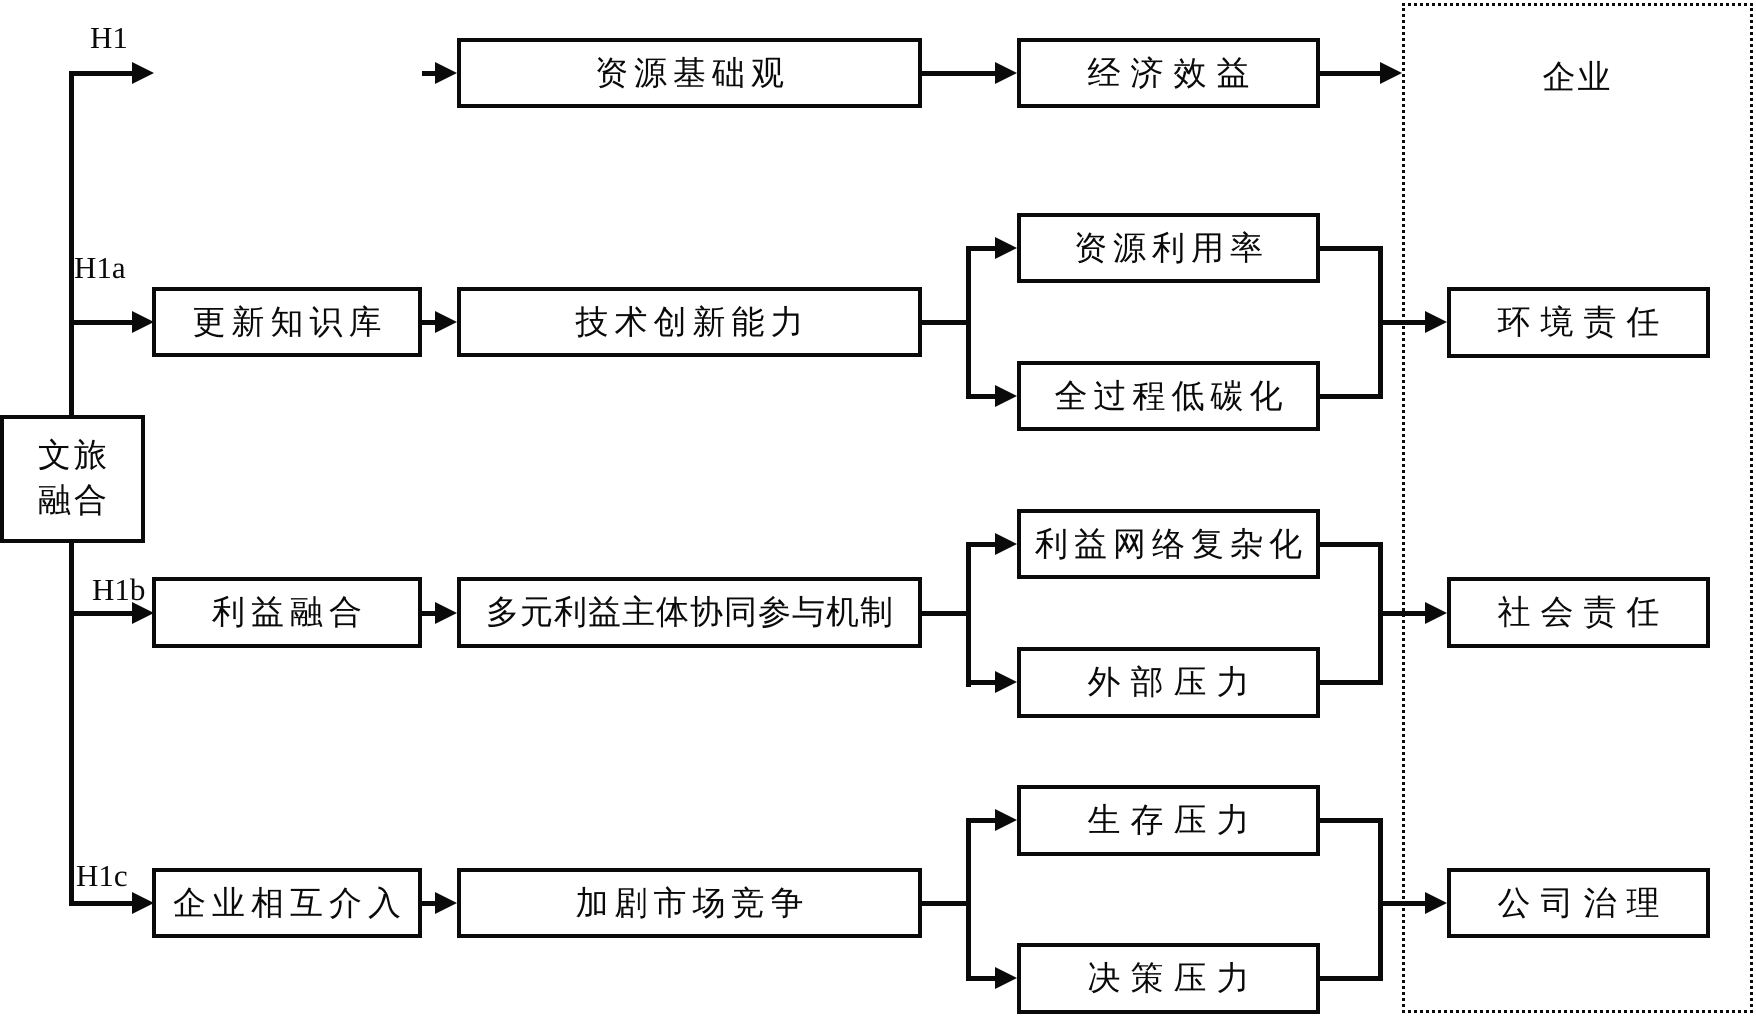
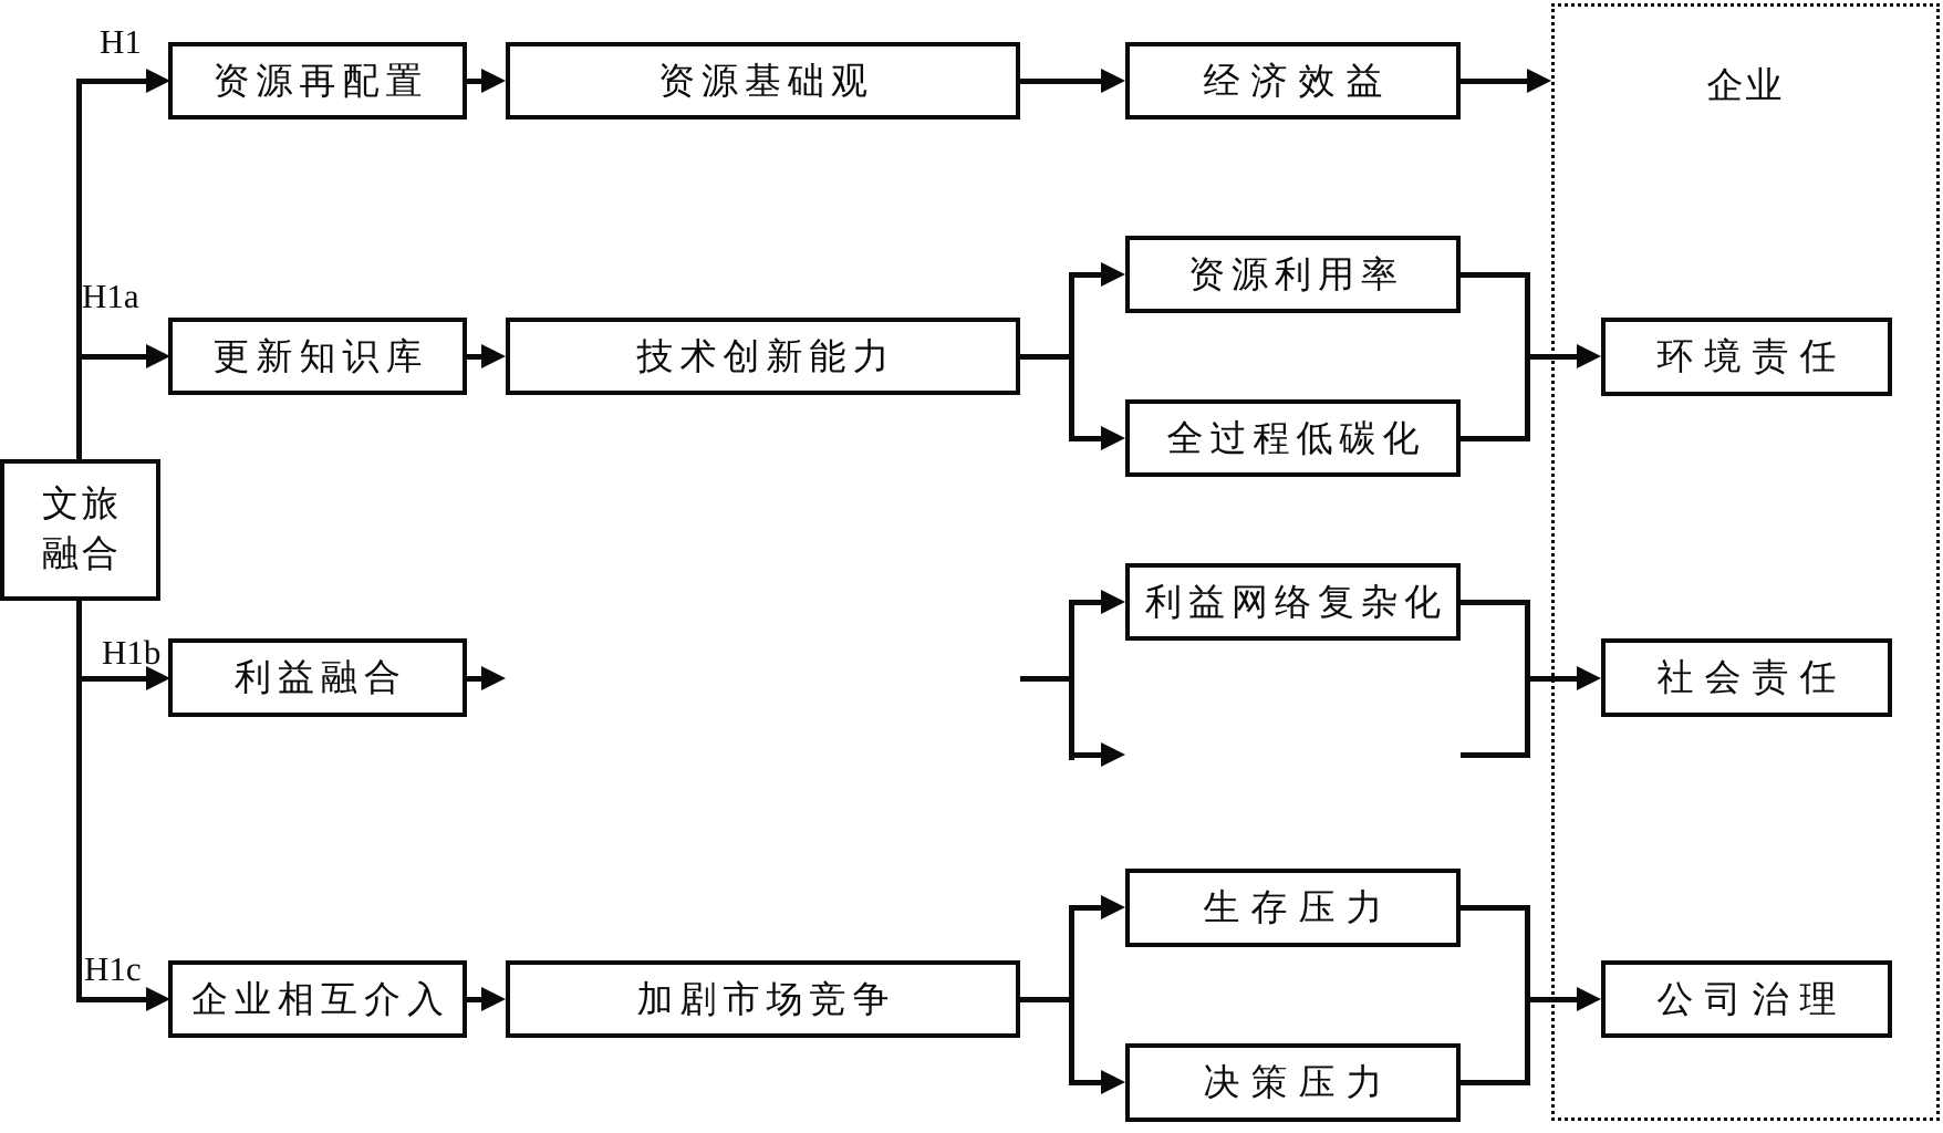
  企业
  H1
  H1a
  H1b
  H1c
  文旅
  融合
+ 资源再配置
  更新知识库
  利益融合
  企业相互介入
  资源基础观
  技术创新能力
- 多元利益主体协同参与机制
  加剧市场竞争
  经济效益
  资源利用率
  全过程低碳化
  利益网络复杂化
- 外部压力
  生存压力
  决策压力
  环境责任
  社会责任
  公司治理
